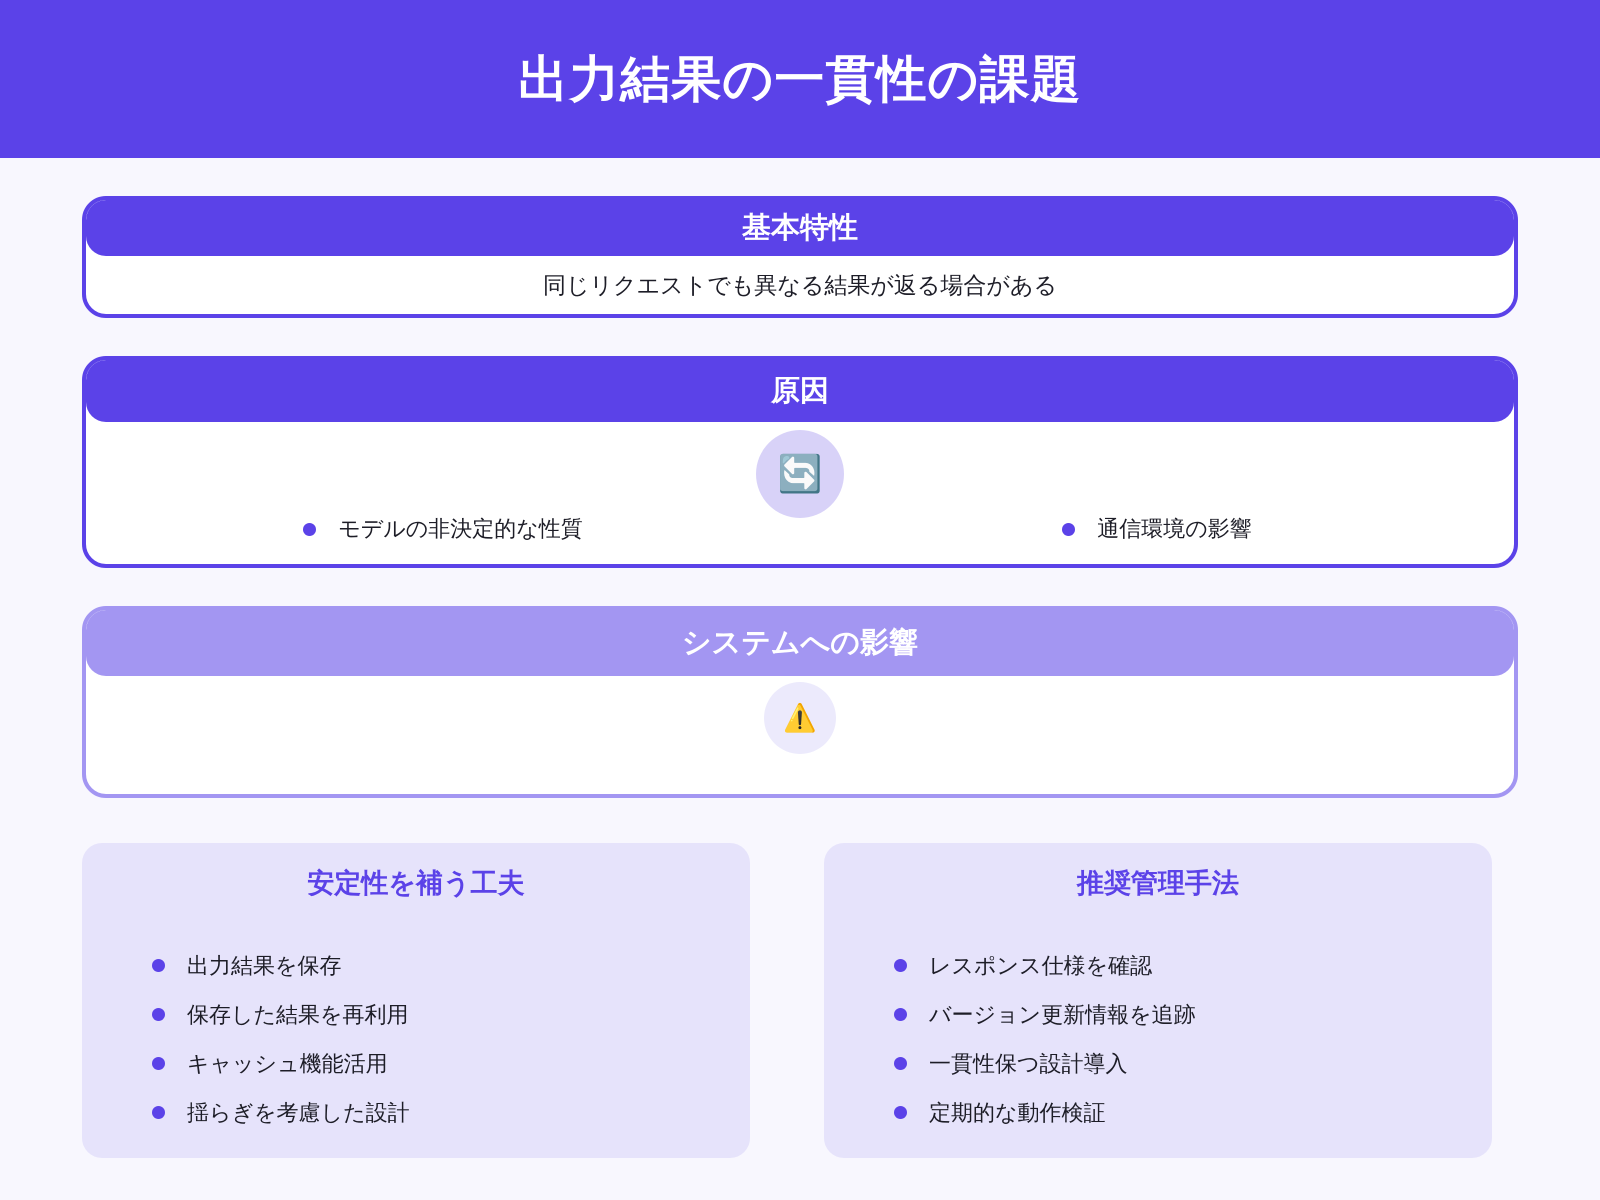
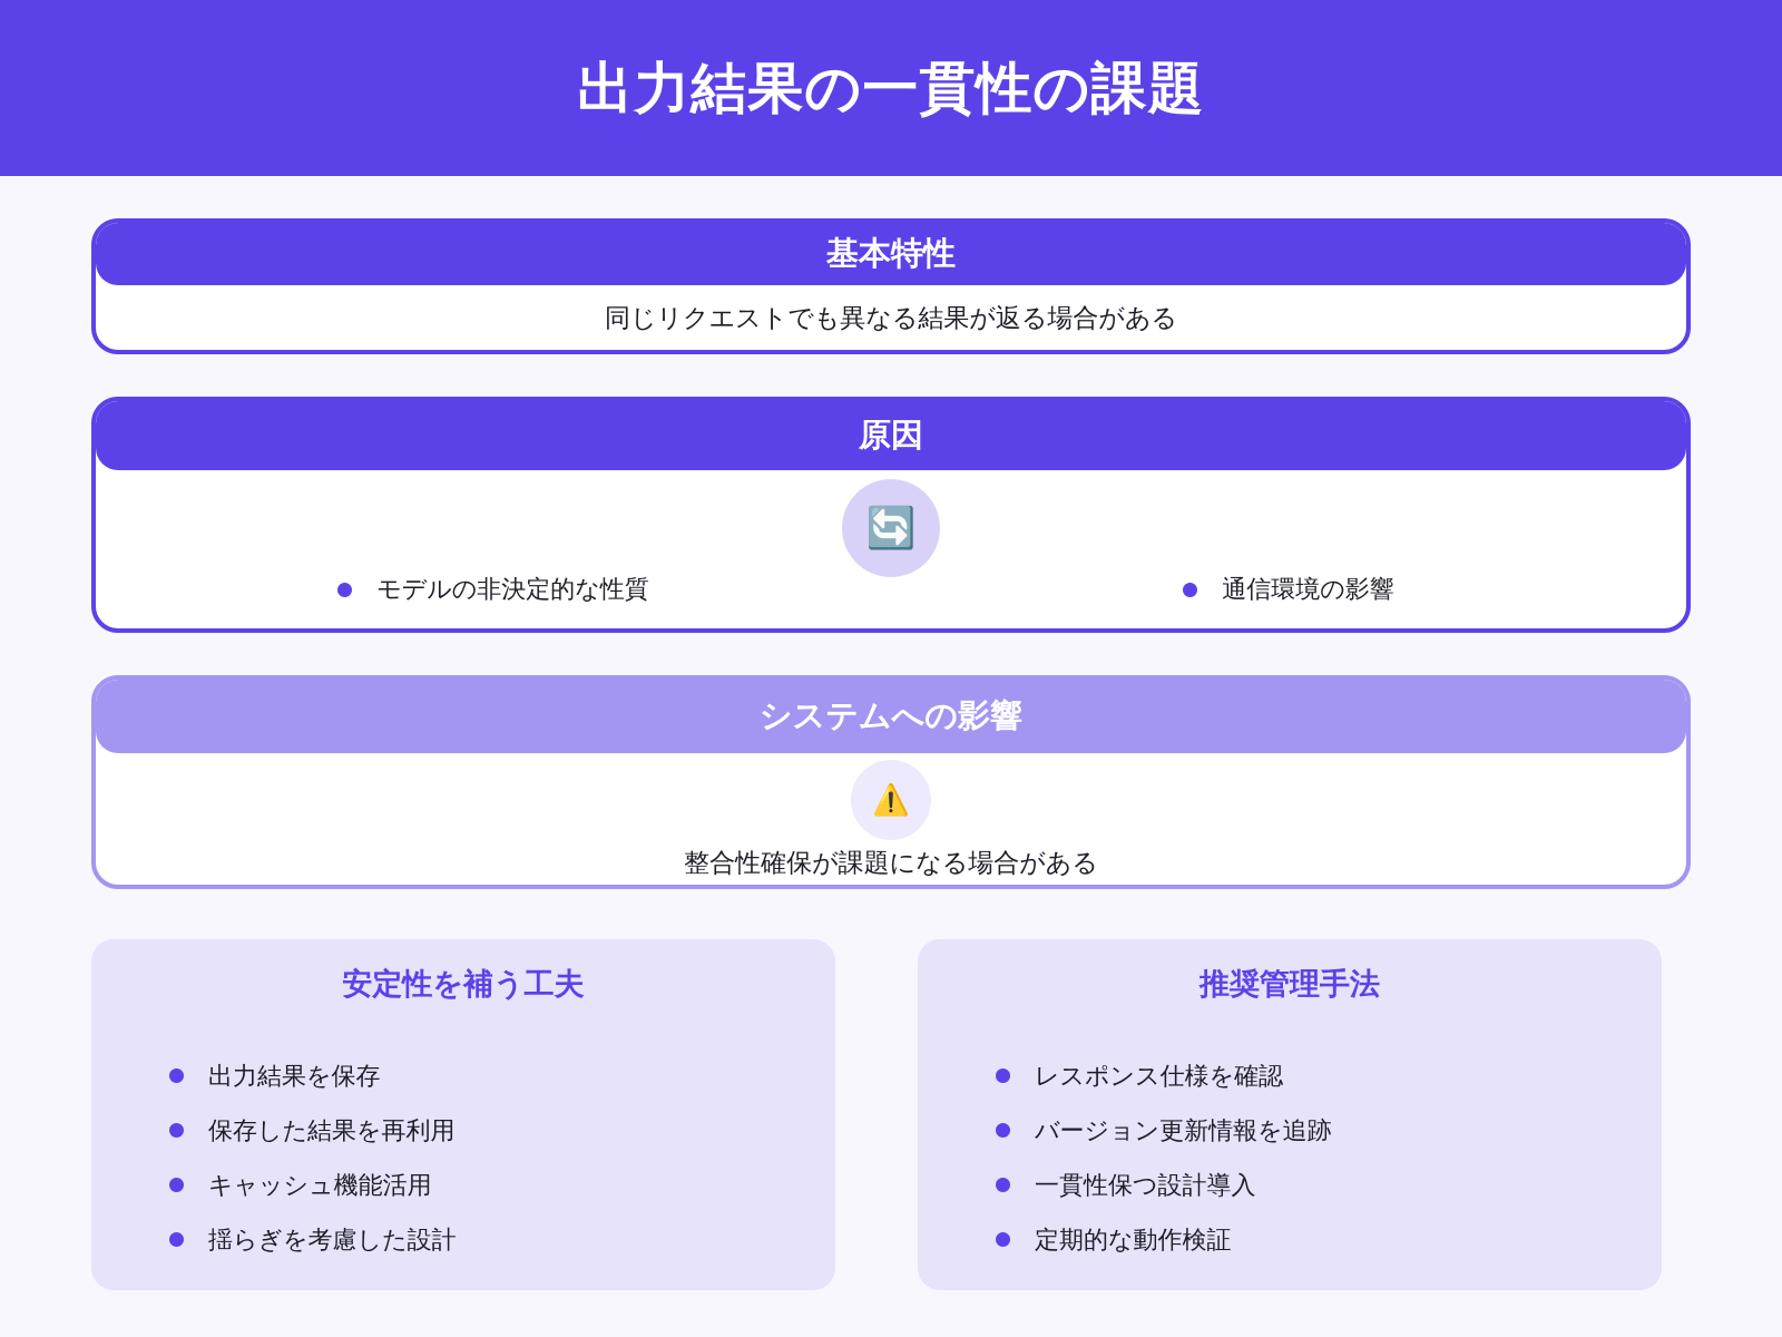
  出力結果の一貫性の課題
  基本特性
  同じリクエストでも異なる結果が返る場合がある
  原因
  🔄
  モデルの非決定的な性質
  通信環境の影響
  システムへの影響
  ⚠️
+ 整合性確保が課題になる場合がある
  安定性を補う工夫
  出力結果を保存
  保存した結果を再利用
  キャッシュ機能活用
  揺らぎを考慮した設計
  推奨管理手法
  レスポンス仕様を確認
  バージョン更新情報を追跡
  一貫性保つ設計導入
  定期的な動作検証
